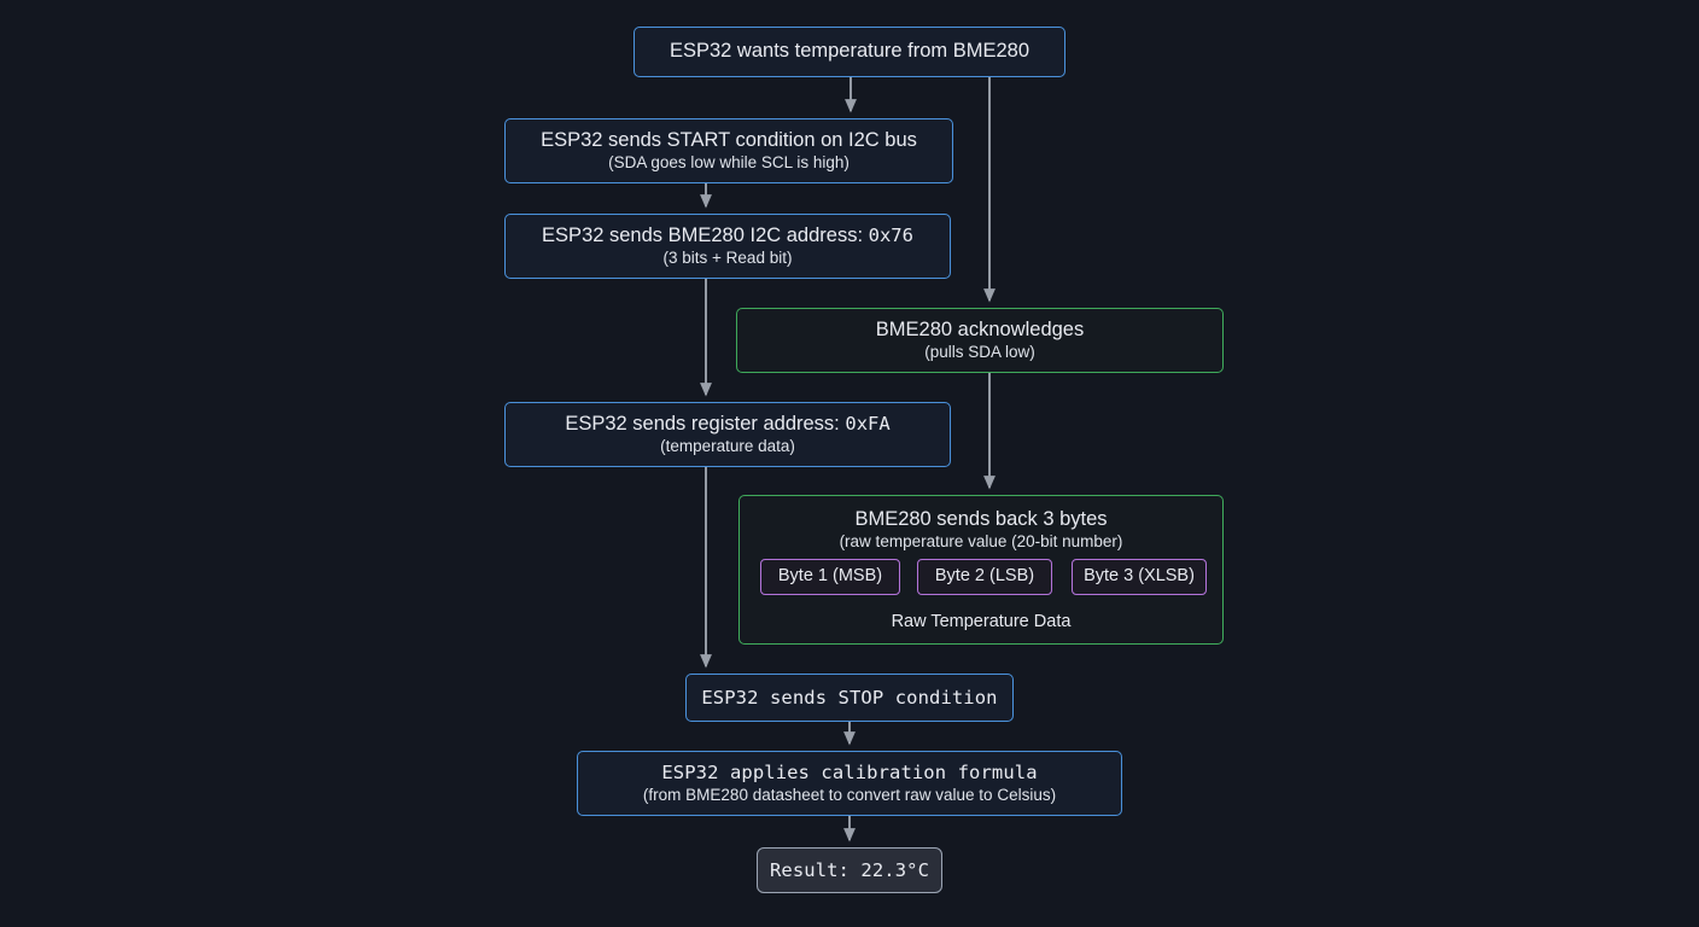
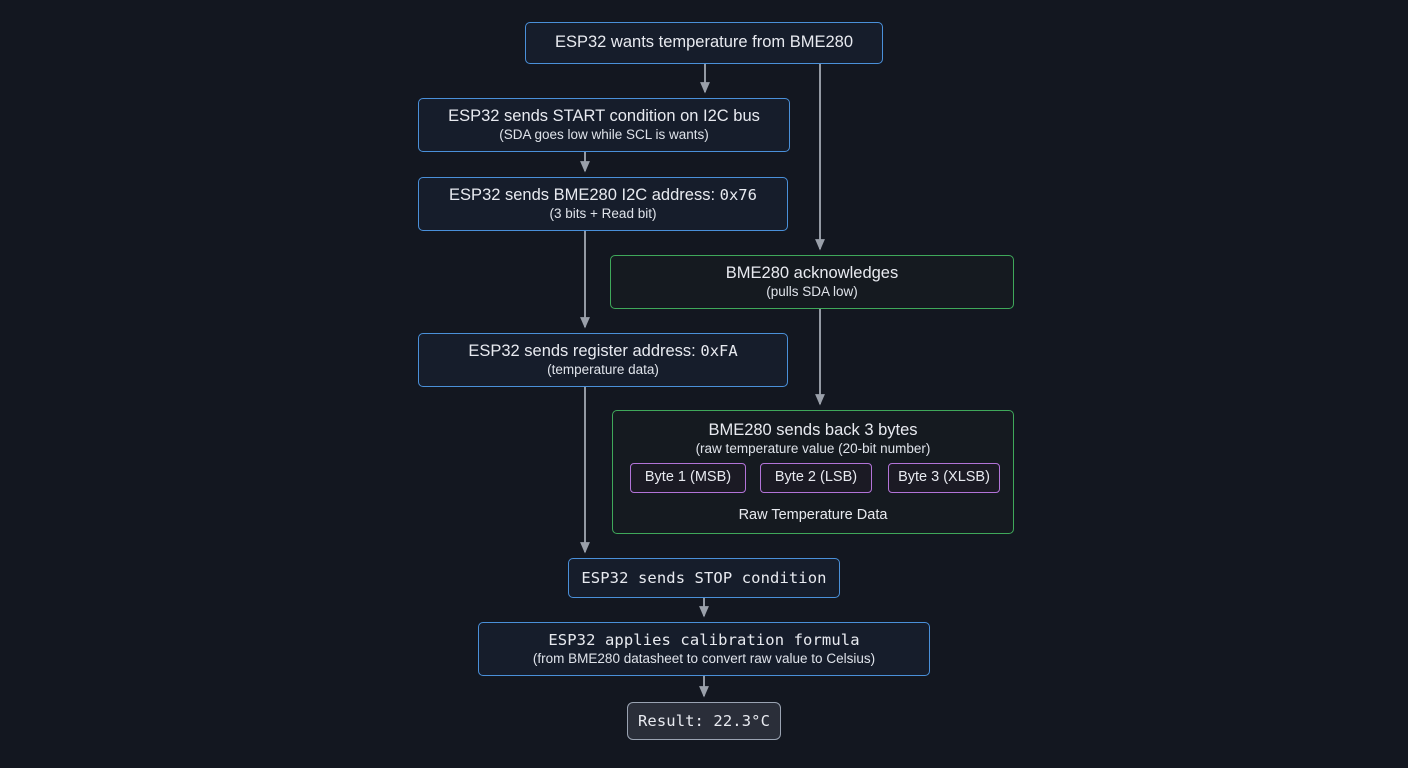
  ESP32 wants temperature from BME280
  ESP32 sends START condition on I2C bus
- (SDA goes low while SCL is high)
+ (SDA goes low while SCL is wants)
  ESP32 sends BME280 I2C address: 0x76
  (3 bits + Read bit)
  BME280 acknowledges
  (pulls SDA low)
  ESP32 sends register address: 0xFA
  (temperature data)
  BME280 sends back 3 bytes
  (raw temperature value (20-bit number)
  Byte 1 (MSB)
  Byte 2 (LSB)
  Byte 3 (XLSB)
  Raw Temperature Data
  ESP32 sends STOP condition
  ESP32 applies calibration formula
  (from BME280 datasheet to convert raw value to Celsius)
  Result: 22.3°C
